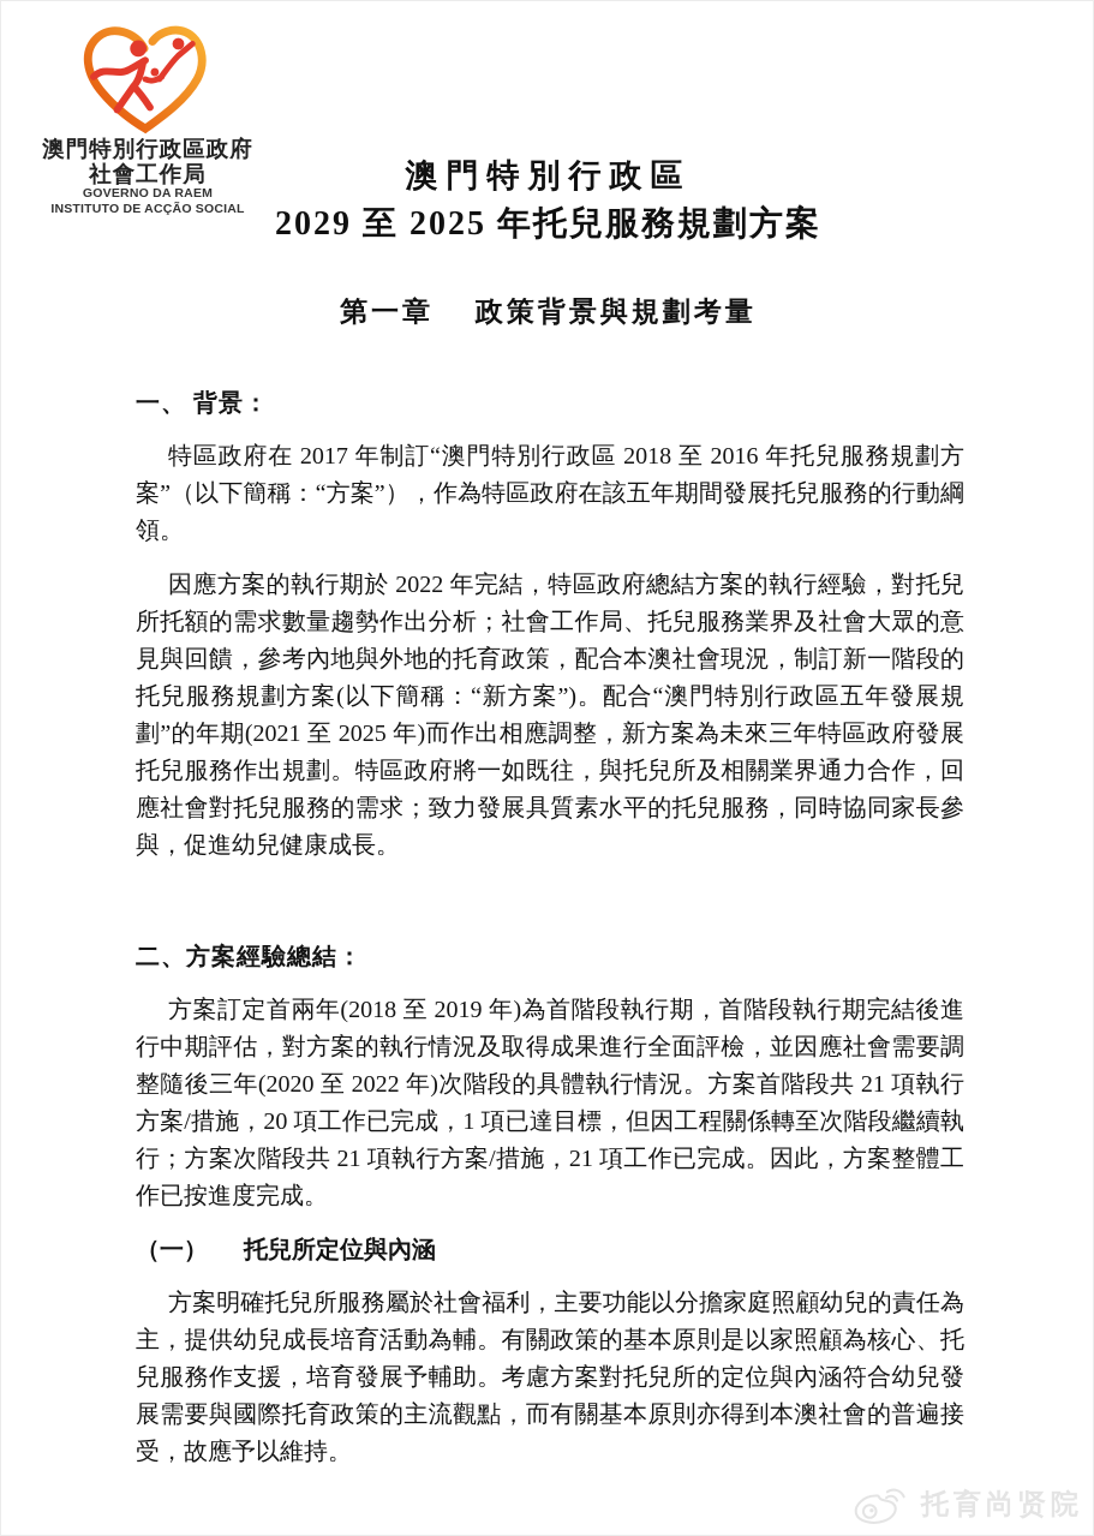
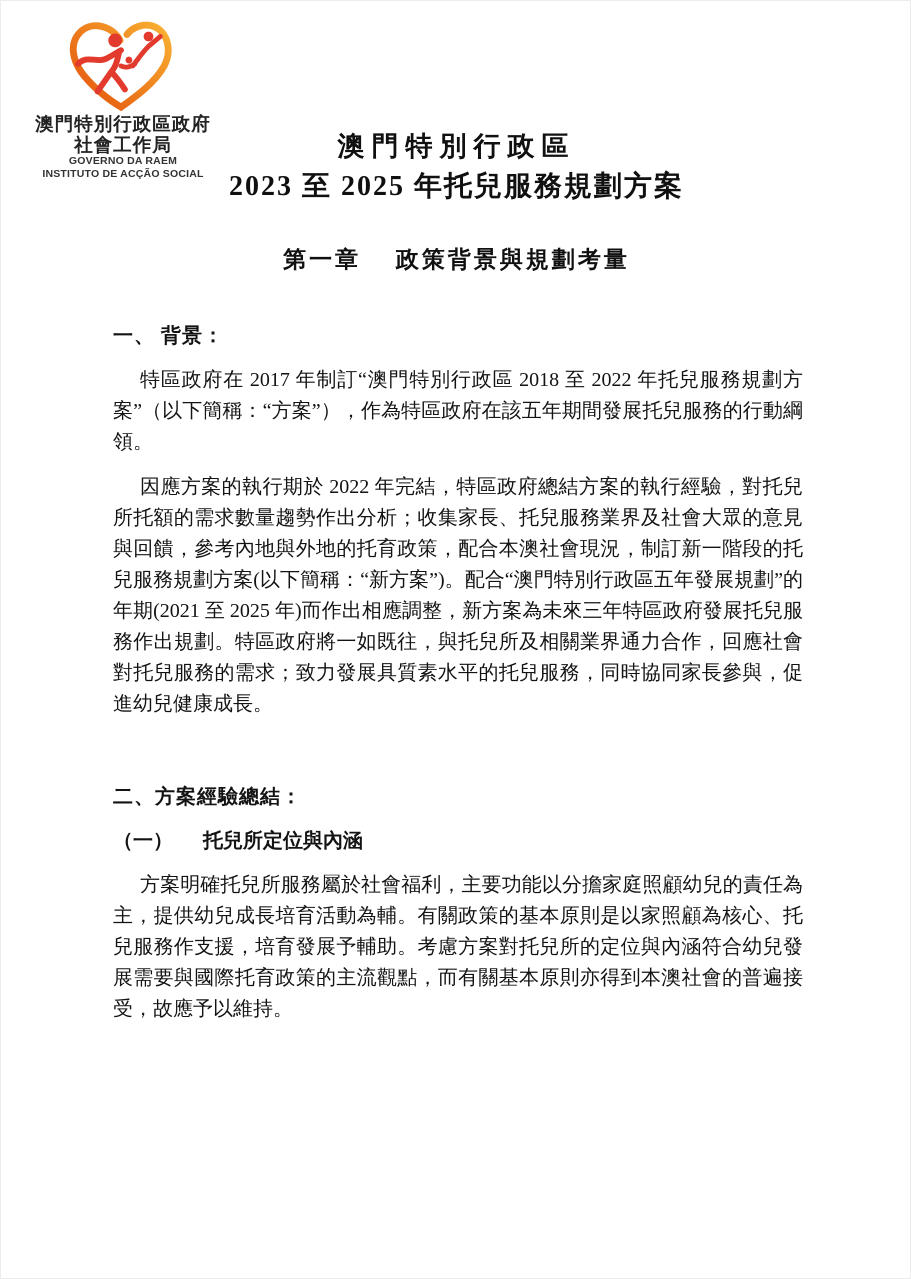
  澳門特別行政區政府
  社會工作局
  GOVERNO DA RAEM
  INSTITUTO DE ACÇÃO SOCIAL
  澳門特別行政區
- 2029 至 2025 年托兒服務規劃方案
+ 2023 至 2025 年托兒服務規劃方案
  第一章 政策背景與規劃考量
  一、 背景：
- 特區政府在 2017 年制訂“澳門特別行政區 2018 至 2016 年托兒服務規劃方案”（以下簡稱：“方案”），作為特區政府在該五年期間發展托兒服務的行動綱領。
+ 特區政府在 2017 年制訂“澳門特別行政區 2018 至 2022 年托兒服務規劃方案”（以下簡稱：“方案”），作為特區政府在該五年期間發展托兒服務的行動綱領。
- 因應方案的執行期於 2022 年完結，特區政府總結方案的執行經驗，對托兒所托額的需求數量趨勢作出分析；社會工作局、托兒服務業界及社會大眾的意見與回饋，參考內地與外地的托育政策，配合本澳社會現況，制訂新一階段的托兒服務規劃方案(以下簡稱：“新方案”)。配合“澳門特別行政區五年發展規劃”的年期(2021 至 2025 年)而作出相應調整，新方案為未來三年特區政府發展托兒服務作出規劃。特區政府將一如既往，與托兒所及相關業界通力合作，回應社會對托兒服務的需求；致力發展具質素水平的托兒服務，同時協同家長參與，促進幼兒健康成長。
+ 因應方案的執行期於 2022 年完結，特區政府總結方案的執行經驗，對托兒所托額的需求數量趨勢作出分析；收集家長、托兒服務業界及社會大眾的意見與回饋，參考內地與外地的托育政策，配合本澳社會現況，制訂新一階段的托兒服務規劃方案(以下簡稱：“新方案”)。配合“澳門特別行政區五年發展規劃”的年期(2021 至 2025 年)而作出相應調整，新方案為未來三年特區政府發展托兒服務作出規劃。特區政府將一如既往，與托兒所及相關業界通力合作，回應社會對托兒服務的需求；致力發展具質素水平的托兒服務，同時協同家長參與，促進幼兒健康成長。
  二、方案經驗總結：
- 方案訂定首兩年(2018 至 2019 年)為首階段執行期，首階段執行期完結後進行中期評估，對方案的執行情況及取得成果進行全面評檢，並因應社會需要調整隨後三年(2020 至 2022 年)次階段的具體執行情況。方案首階段共 21 項執行方案/措施，20 項工作已完成，1 項已達目標，但因工程關係轉至次階段繼續執行；方案次階段共 21 項執行方案/措施，21 項工作已完成。因此，方案整體工作已按進度完成。
  （一） 托兒所定位與內涵
  方案明確托兒所服務屬於社會福利，主要功能以分擔家庭照顧幼兒的責任為主，提供幼兒成長培育活動為輔。有關政策的基本原則是以家照顧為核心、托兒服務作支援，培育發展予輔助。考慮方案對托兒所的定位與內涵符合幼兒發展需要與國際托育政策的主流觀點，而有關基本原則亦得到本澳社會的普遍接受，故應予以維持。
- 托育尚贤院
